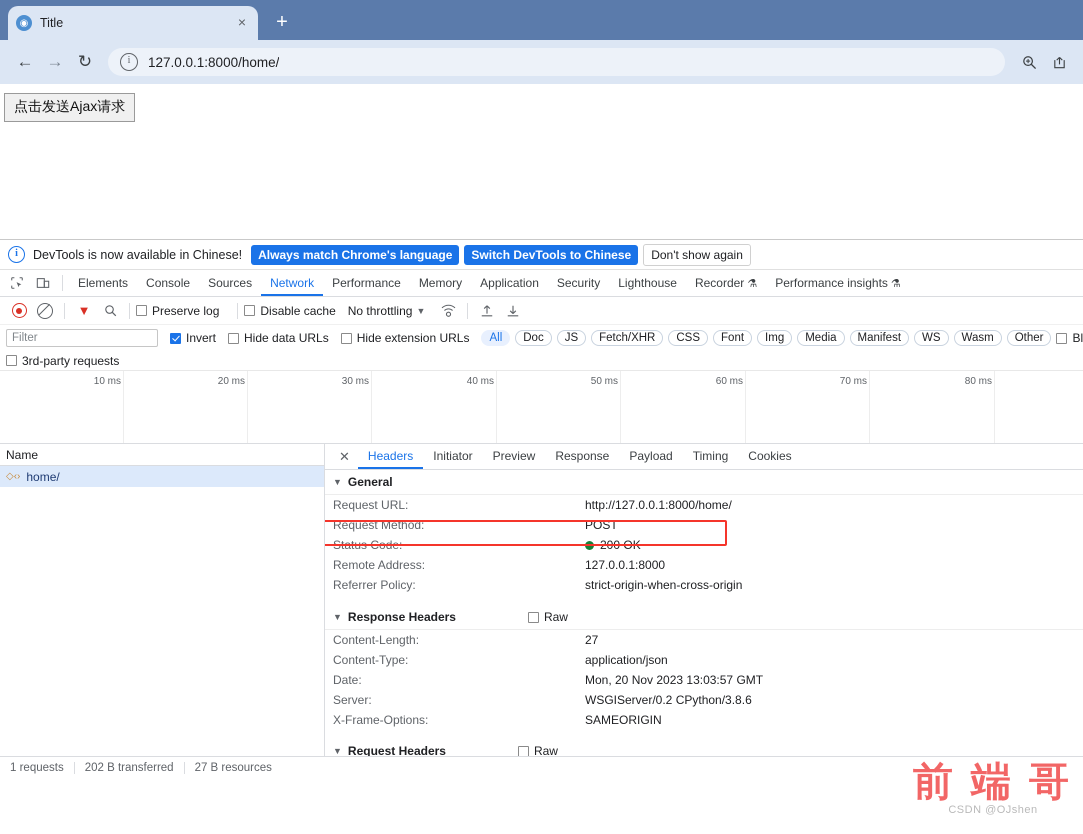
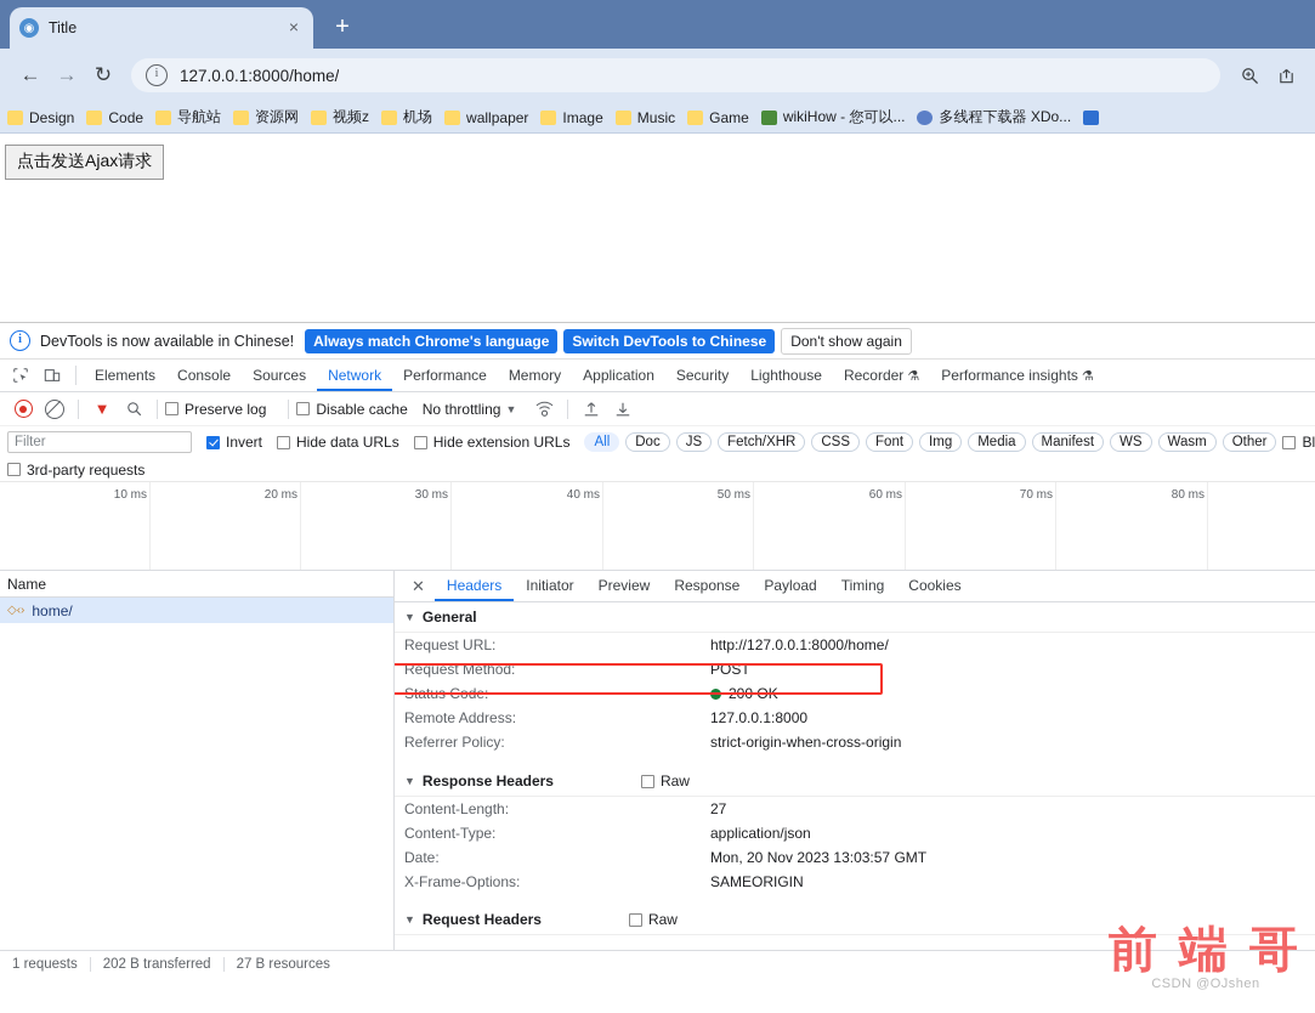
  ◉
  Title
  ×
  +
  ←
  →
  ↻
  i
  127.0.0.1:8000/home/
+ Design
+ Code
+ 导航站
+ 资源网
+ 视频z
+ 机场
+ wallpaper
+ Image
+ Music
+ Game
+ wikiHow - 您可以...
+ 多线程下载器 XDo...
  点击发送Ajax请求
  i
  DevTools is now available in Chinese!
  Always match Chrome's language
  Switch DevTools to Chinese
  Don't show again
  Elements
  Console
  Sources
  Network
  Performance
  Memory
  Application
  Security
  Lighthouse
  Recorder ⚗
  Performance insights ⚗
  ▼
  Preserve log
  Disable cache
  No throttling
  ▼
  Filter
  Invert
  Hide data URLs
  Hide extension URLs
  All
  Doc
  JS
  Fetch/XHR
  CSS
  Font
  Img
  Media
  Manifest
  WS
  Wasm
  Other
  3rd-party requests
  10 ms
  20 ms
  30 ms
  40 ms
  50 ms
  60 ms
  70 ms
  80 ms
  Name
  ◇‹›
  home/
  ✕
  Headers
  Initiator
  Preview
  Response
  Payload
  Timing
  Cookies
  ▼
  General
  Request URL:
  http://127.0.0.1:8000/home/
  Request Method:
  POST
  Status Code:
  200 OK
  Remote Address:
  127.0.0.1:8000
  Referrer Policy:
  strict-origin-when-cross-origin
  ▼
  Response Headers
  Raw
  Content-Length:
  27
  Content-Type:
  application/json
  Date:
  Mon, 20 Nov 2023 13:03:57 GMT
- Server:
- WSGIServer/0.2 CPython/3.8.6
  X-Frame-Options:
  SAMEORIGIN
  ▼
  Request Headers
  Raw
  1 requests
  202 B transferred
  27 B resources
  前 端 哥
  CSDN @OJshen
